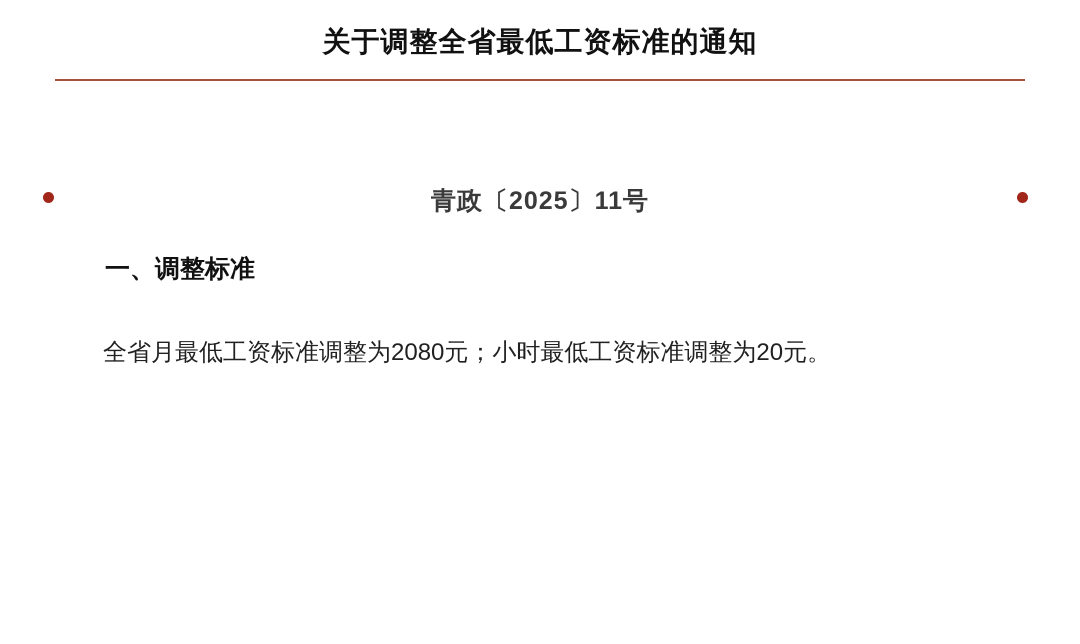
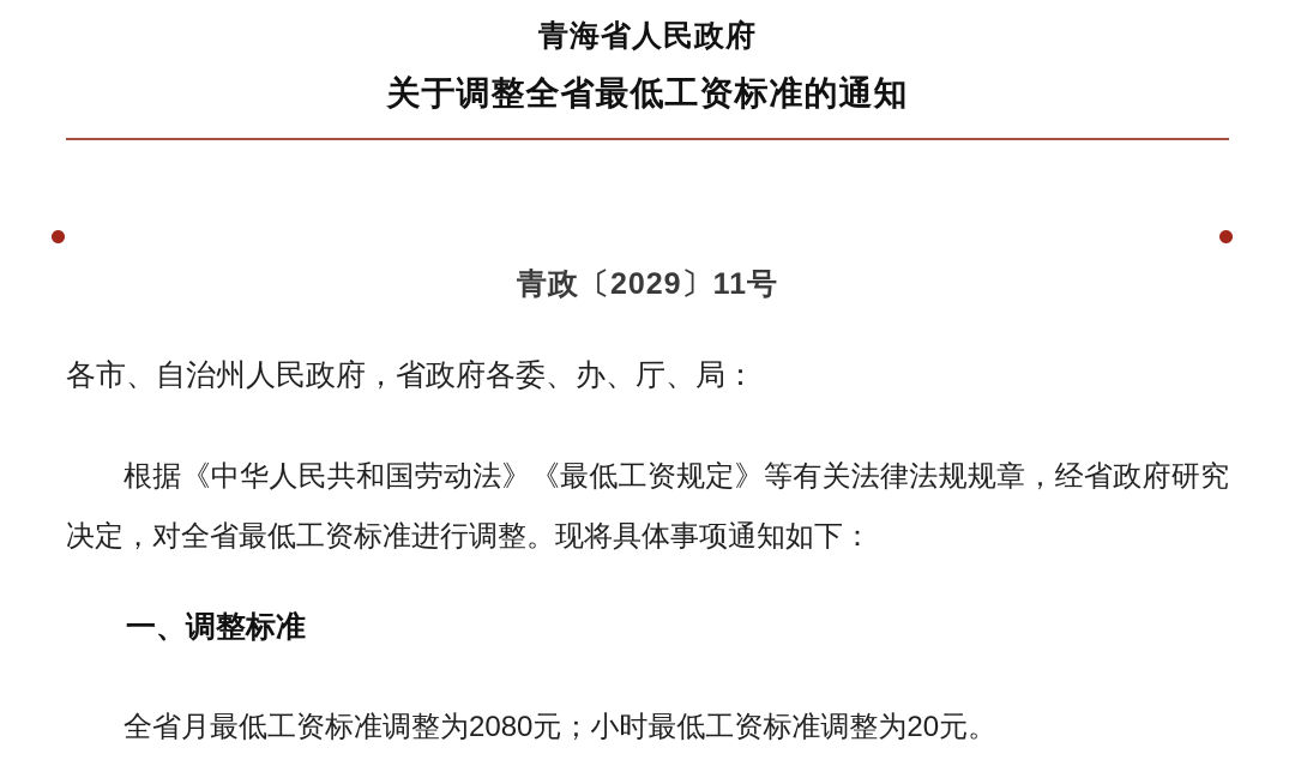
+ 青海省人民政府
  关于调整全省最低工资标准的通知
- 青政〔2025〕11号
+ 青政〔2029〕11号
+ 各市、自治州人民政府，省政府各委、办、厅、局：
+ 根据《中华人民共和国劳动法》《最低工资规定》等有关法律法规规章，经省政府研究决定，对全省最低工资标准进行调整。现将具体事项通知如下：
  一、调整标准
  全省月最低工资标准调整为2080元；小时最低工资标准调整为20元。
